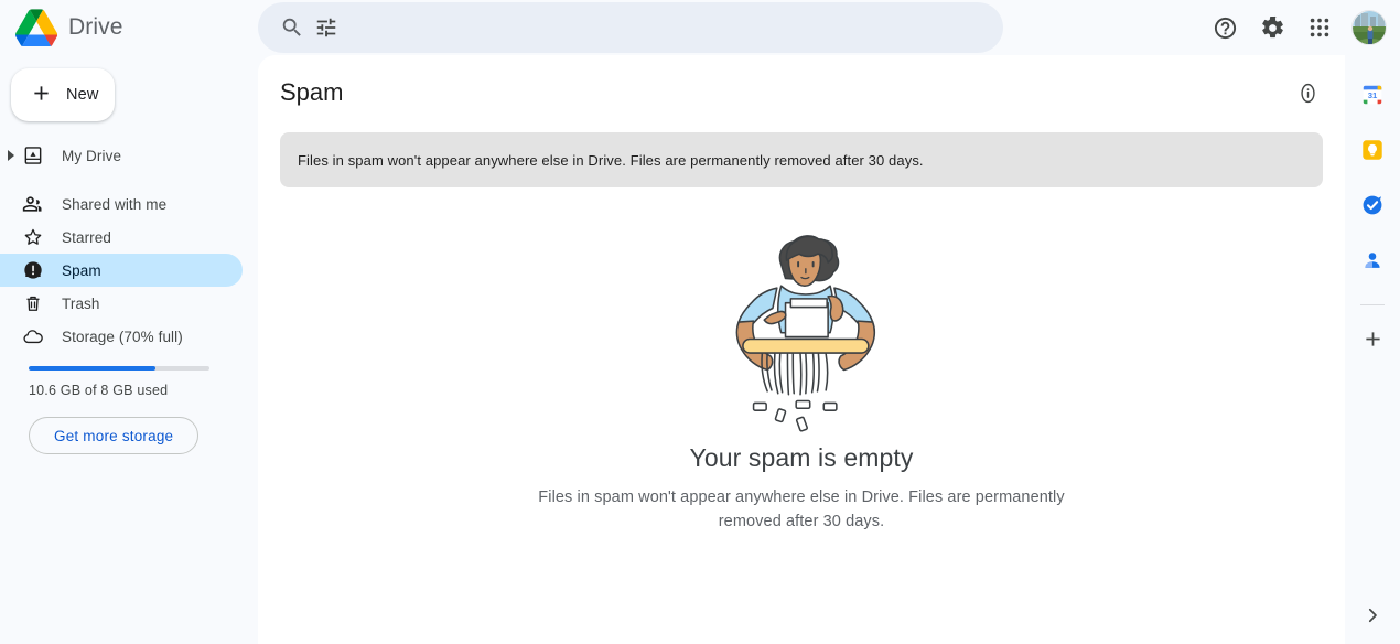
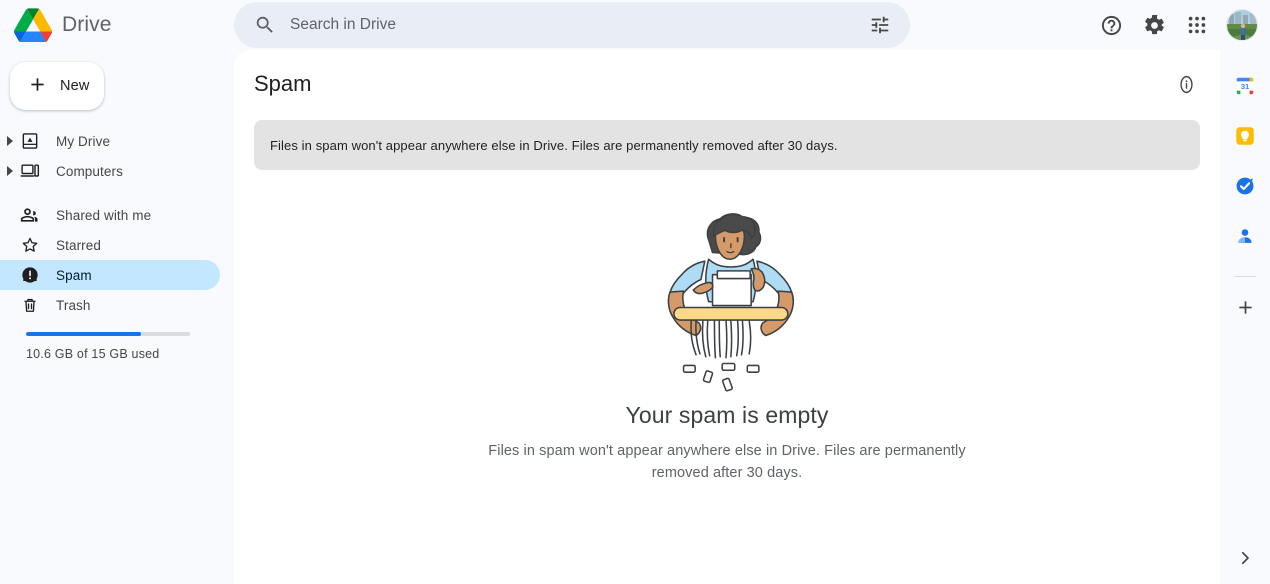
  Drive
+ Search in Drive
  New
  My Drive
+ Computers
  Shared with me
  Starred
  Spam
  Trash
- Storage (70% full)
- 10.6 GB of 8 GB used
+ 10.6 GB of 15 GB used
- Get more storage
  Spam
  Files in spam won't appear anywhere else in Drive. Files are permanently removed after 30 days.
  Your spam is empty
  Files in spam won't appear anywhere else in Drive. Files are permanently removed after 30 days.
  31
